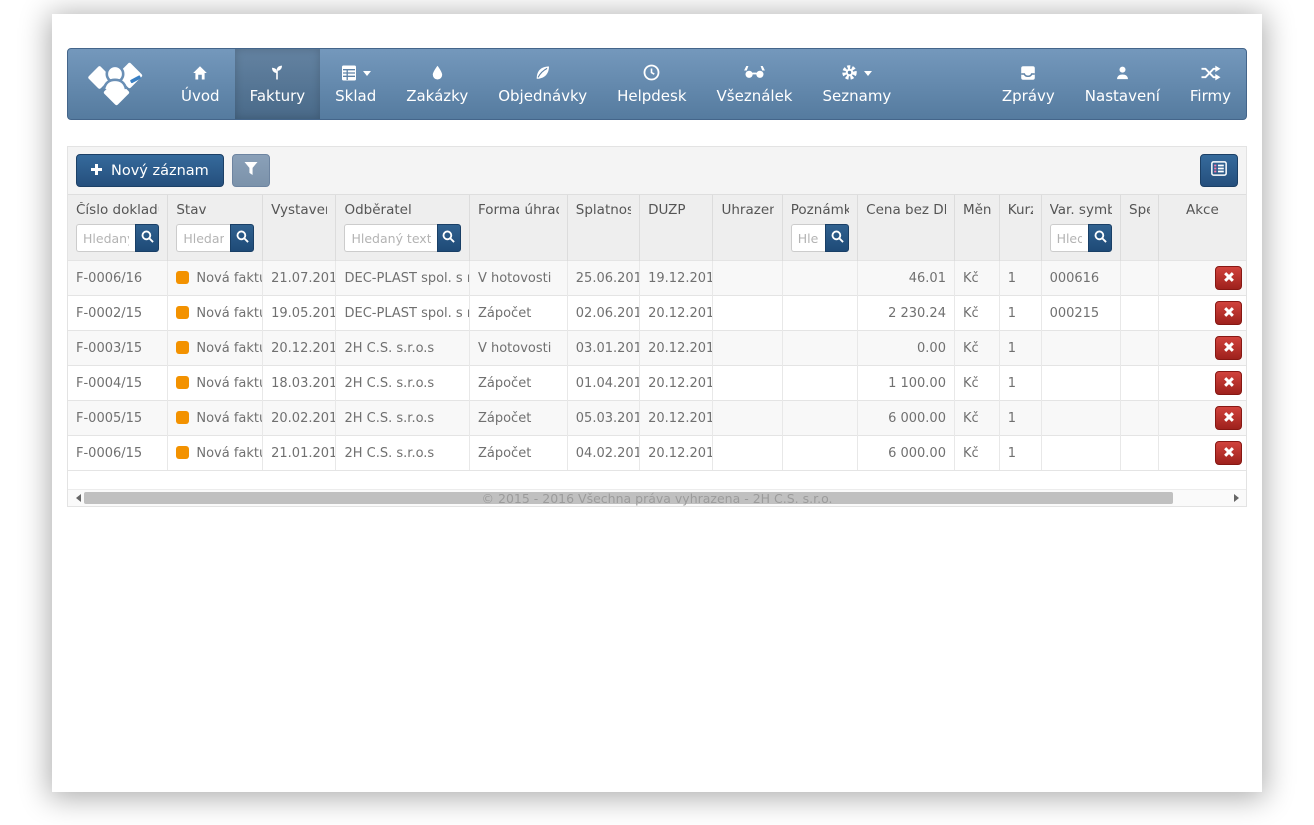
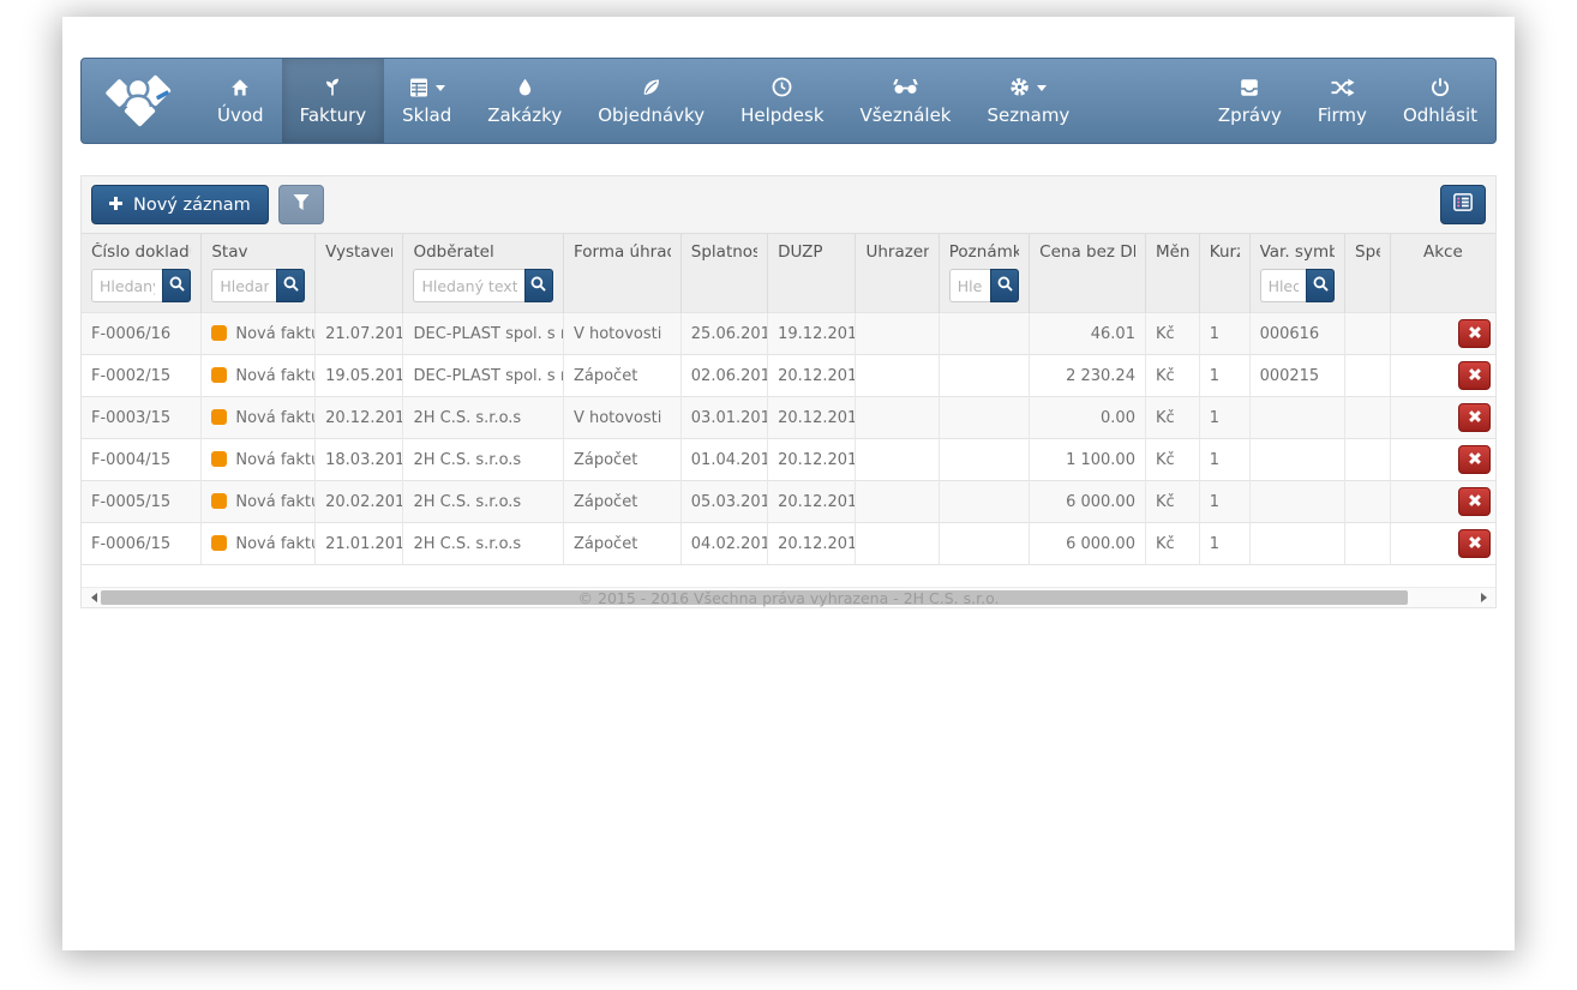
  Úvod
  Faktury
  Sklad
  Zakázky
  Objednávky
  Helpdesk
  Všeználek
  Seznamy
  Zprávy
- Nastavení
  Firmy
+ Odhlásit
  Nový záznam
  Číslo doklad Hledan	Stav Hledan	Vystave	Odběratel Hledaný text	Forma úhra	Splatnos	DUZP	Uhrazen	Poznámk Hle	Cena bez D	Měn	Kur	Var. symb Hled	Sp	Akce
  F-0006/16	Nová fakt	21.07.201	DEC-PLAST spol. s r	V hotovosti	25.06.201	19.12.201			46.01	Kč	1	000616
  F-0002/15	Nová fakt	19.05.201	DEC-PLAST spol. s r	Zápočet	02.06.201	20.12.201			2 230.24	Kč	1	000215
  F-0003/15	Nová fakt	20.12.201	2H C.S. s.r.o.s	V hotovosti	03.01.201	20.12.201			0.00	Kč	1
  F-0004/15	Nová fakt	18.03.201	2H C.S. s.r.o.s	Zápočet	01.04.201	20.12.201			1 100.00	Kč	1
  F-0005/15	Nová fakt	20.02.201	2H C.S. s.r.o.s	Zápočet	05.03.201	20.12.201			6 000.00	Kč	1
  F-0006/15	Nová fakt	21.01.201	2H C.S. s.r.o.s	Zápočet	04.02.201	20.12.201			6 000.00	Kč	1
  © 2015 - 2016 Všechna práva vyhrazena - 2H C.S. s.r.o.
